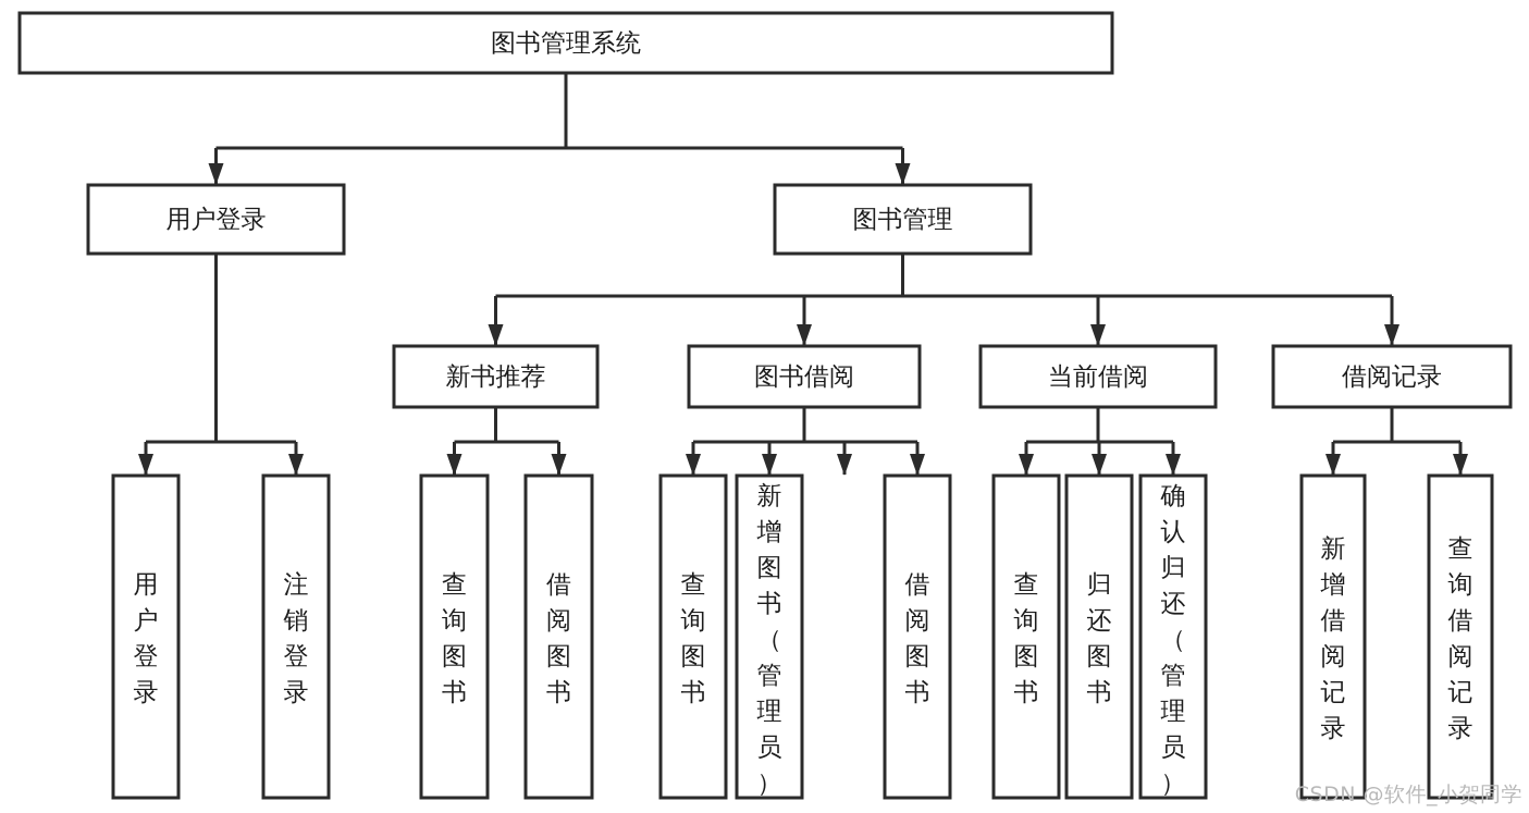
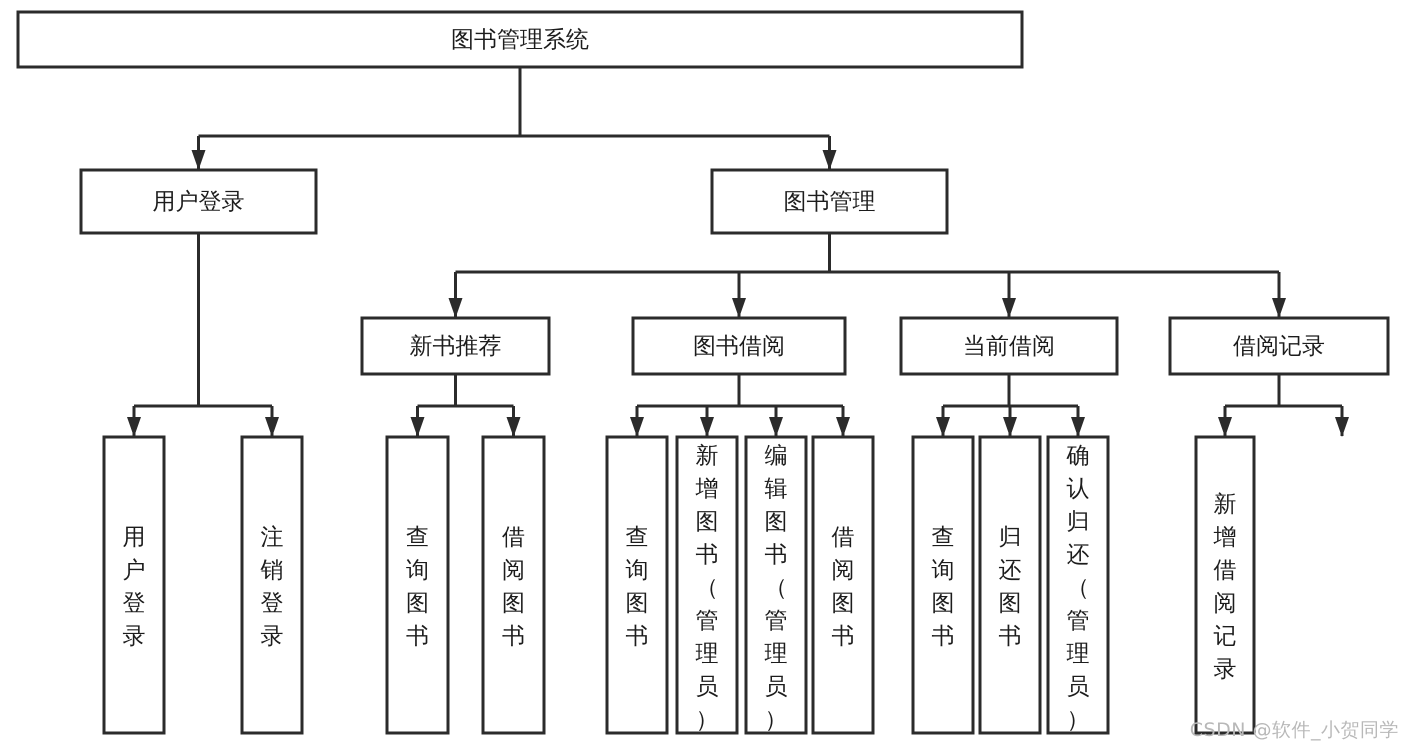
  图书管理系统
  用户登录
  图书管理
  新书推荐
  图书借阅
  当前借阅
  借阅记录
  用户登录
  注销登录
  查询图书
  借阅图书
  查询图书
  新增图书（管理员）
+ 编辑图书（管理员）
  借阅图书
  查询图书
  归还图书
  确认归还（管理员）
  新增借阅记录
- 查询借阅记录
  CSDN @软件_小贺同学
